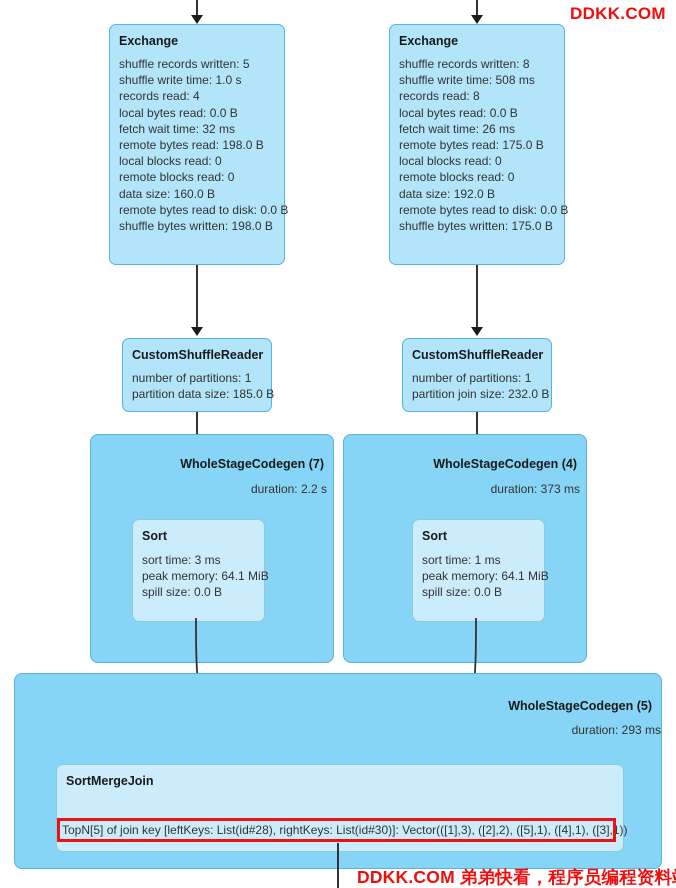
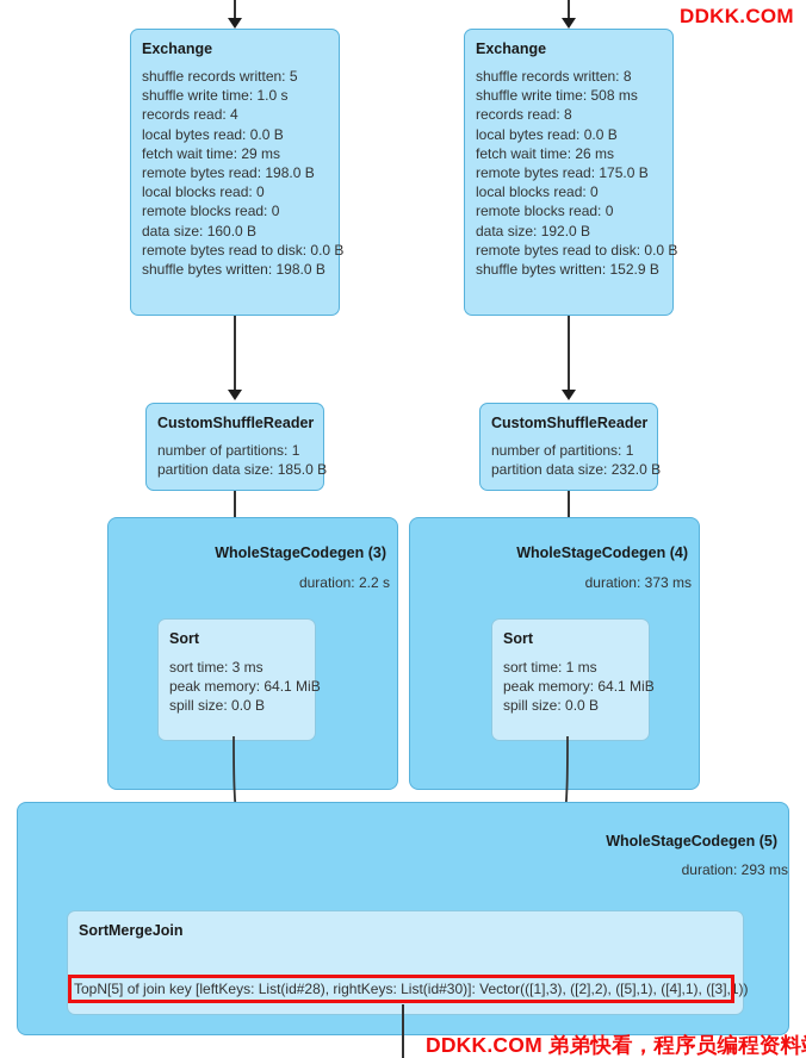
  Exchange
  shuffle records written: 5
  shuffle write time: 1.0 s
  records read: 4
  local bytes read: 0.0 B
- fetch wait time: 32 ms
+ fetch wait time: 29 ms
  remote bytes read: 198.0 B
  local blocks read: 0
  remote blocks read: 0
  data size: 160.0 B
  remote bytes read to disk: 0.0 B
  shuffle bytes written: 198.0 B
  Exchange
  shuffle records written: 8
  shuffle write time: 508 ms
  records read: 8
  local bytes read: 0.0 B
  fetch wait time: 26 ms
  remote bytes read: 175.0 B
  local blocks read: 0
  remote blocks read: 0
  data size: 192.0 B
  remote bytes read to disk: 0.0 B
- shuffle bytes written: 175.0 B
+ shuffle bytes written: 152.9 B
  CustomShuffleReader
  number of partitions: 1
  partition data size: 185.0 B
  CustomShuffleReader
  number of partitions: 1
- partition join size: 232.0 B
+ partition data size: 232.0 B
- WholeStageCodegen (7)
+ WholeStageCodegen (3)
  duration: 2.2 s
  Sort
  sort time: 3 ms
  peak memory: 64.1 MiB
  spill size: 0.0 B
  WholeStageCodegen (4)
  duration: 373 ms
  Sort
  sort time: 1 ms
  peak memory: 64.1 MiB
  spill size: 0.0 B
  WholeStageCodegen (5)
  duration: 293 ms
  SortMergeJoin
  TopN[5] of join key [leftKeys: List(id#28), rightKeys: List(id#30)]: Vector(([1],3), ([2],2), ([5],1), ([4],1), ([3],1))
  DDKK.COM
  DDKK.COM 弟弟快看，程序员编程资料
